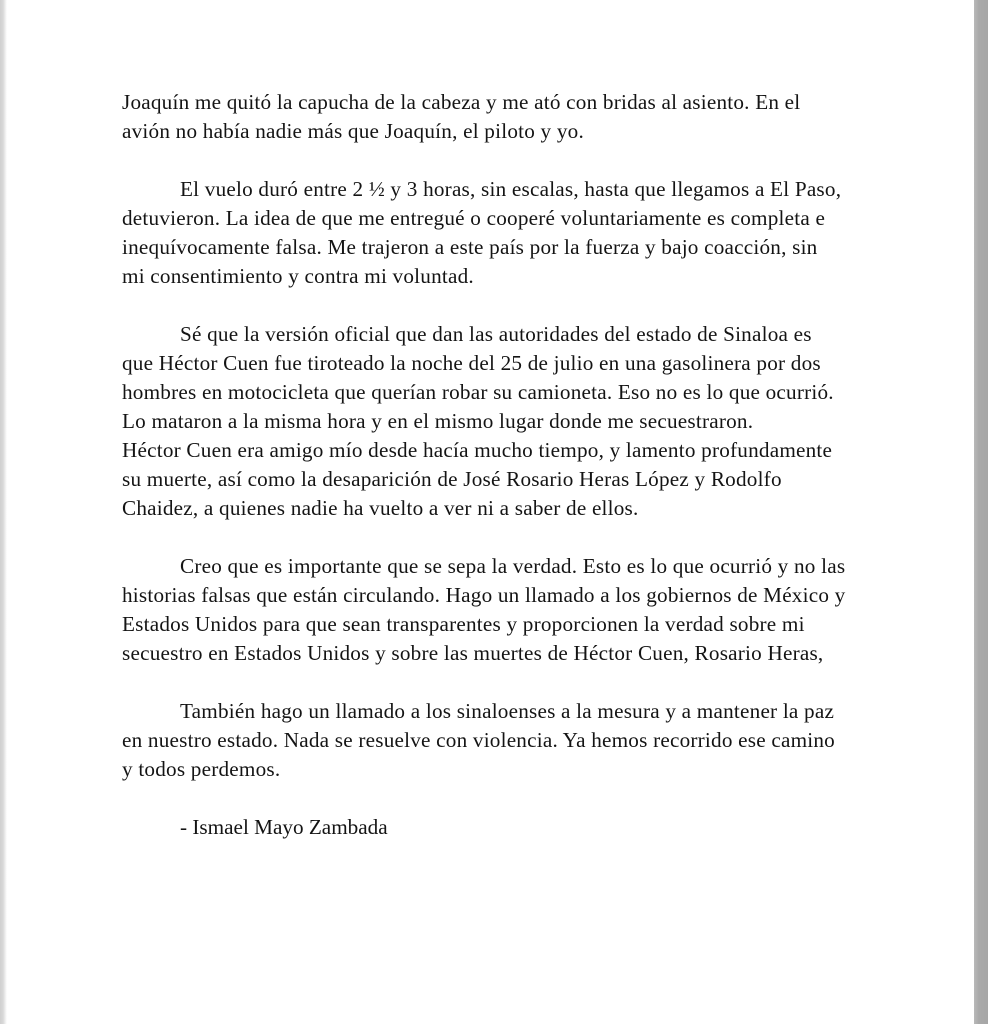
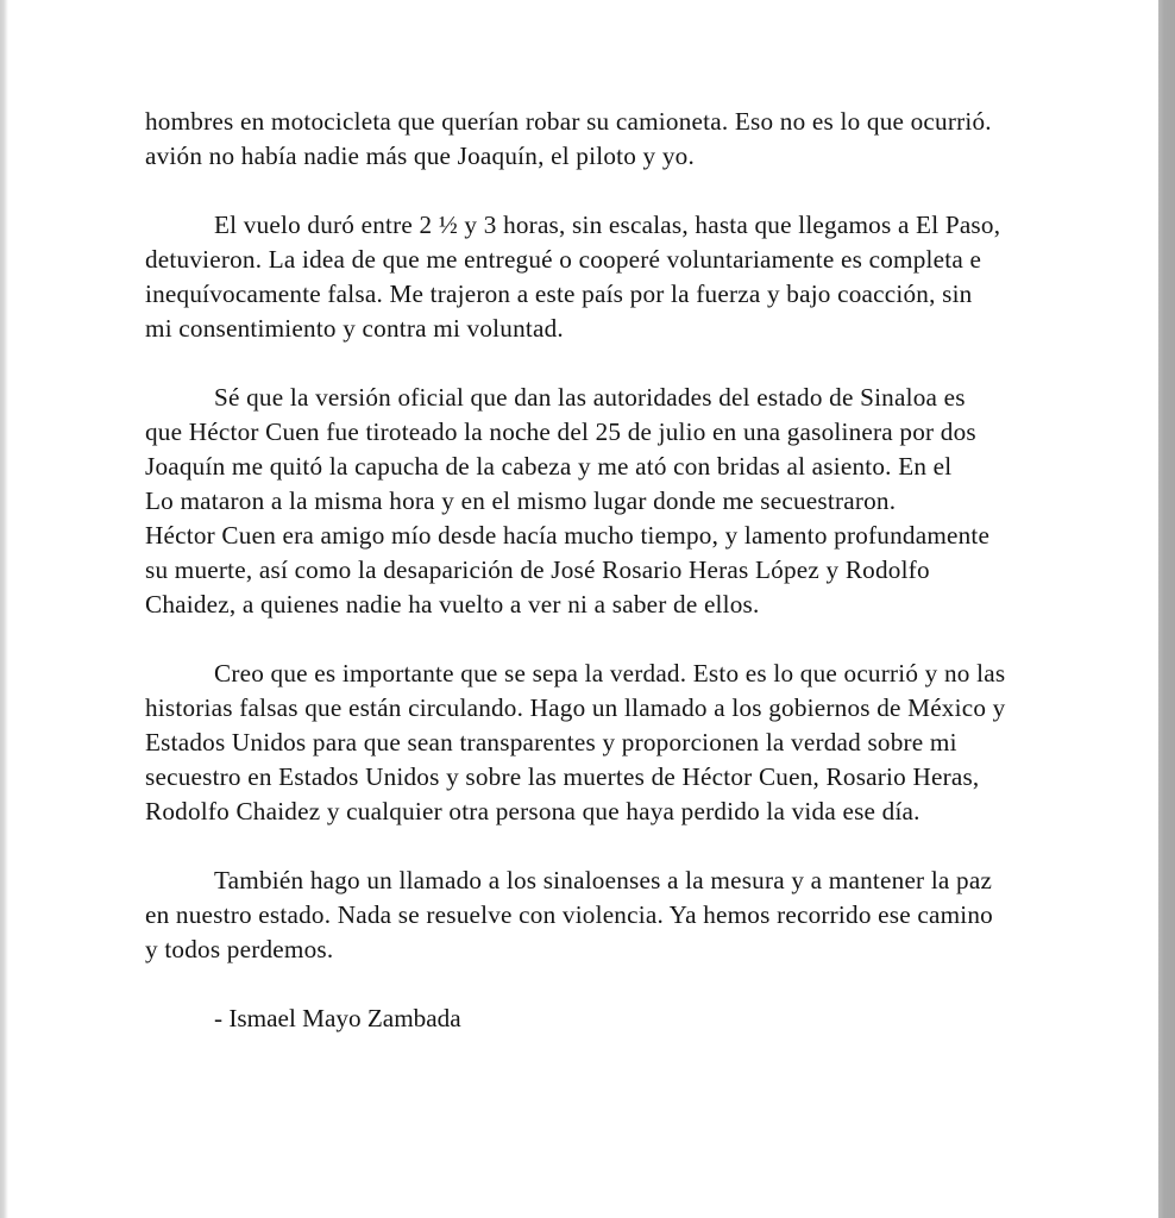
- Joaquín me quitó la capucha de la cabeza y me ató con bridas al asiento. En el
+ hombres en motocicleta que querían robar su camioneta. Eso no es lo que ocurrió.
  avión no había nadie más que Joaquín, el piloto y yo.
  El vuelo duró entre 2 ½ y 3 horas, sin escalas, hasta que llegamos a El Paso,
  detuvieron. La idea de que me entregué o cooperé voluntariamente es completa e
  inequívocamente falsa. Me trajeron a este país por la fuerza y bajo coacción, sin
  mi consentimiento y contra mi voluntad.
  Sé que la versión oficial que dan las autoridades del estado de Sinaloa es
  que Héctor Cuen fue tiroteado la noche del 25 de julio en una gasolinera por dos
- hombres en motocicleta que querían robar su camioneta. Eso no es lo que ocurrió.
+ Joaquín me quitó la capucha de la cabeza y me ató con bridas al asiento. En el
  Lo mataron a la misma hora y en el mismo lugar donde me secuestraron.
  Héctor Cuen era amigo mío desde hacía mucho tiempo, y lamento profundamente
  su muerte, así como la desaparición de José Rosario Heras López y Rodolfo
  Chaidez, a quienes nadie ha vuelto a ver ni a saber de ellos.
  Creo que es importante que se sepa la verdad. Esto es lo que ocurrió y no las
  historias falsas que están circulando. Hago un llamado a los gobiernos de México y
  Estados Unidos para que sean transparentes y proporcionen la verdad sobre mi
  secuestro en Estados Unidos y sobre las muertes de Héctor Cuen, Rosario Heras,
+ Rodolfo Chaidez y cualquier otra persona que haya perdido la vida ese día.
  También hago un llamado a los sinaloenses a la mesura y a mantener la paz
  en nuestro estado. Nada se resuelve con violencia. Ya hemos recorrido ese camino
  y todos perdemos.
  - Ismael Mayo Zambada
